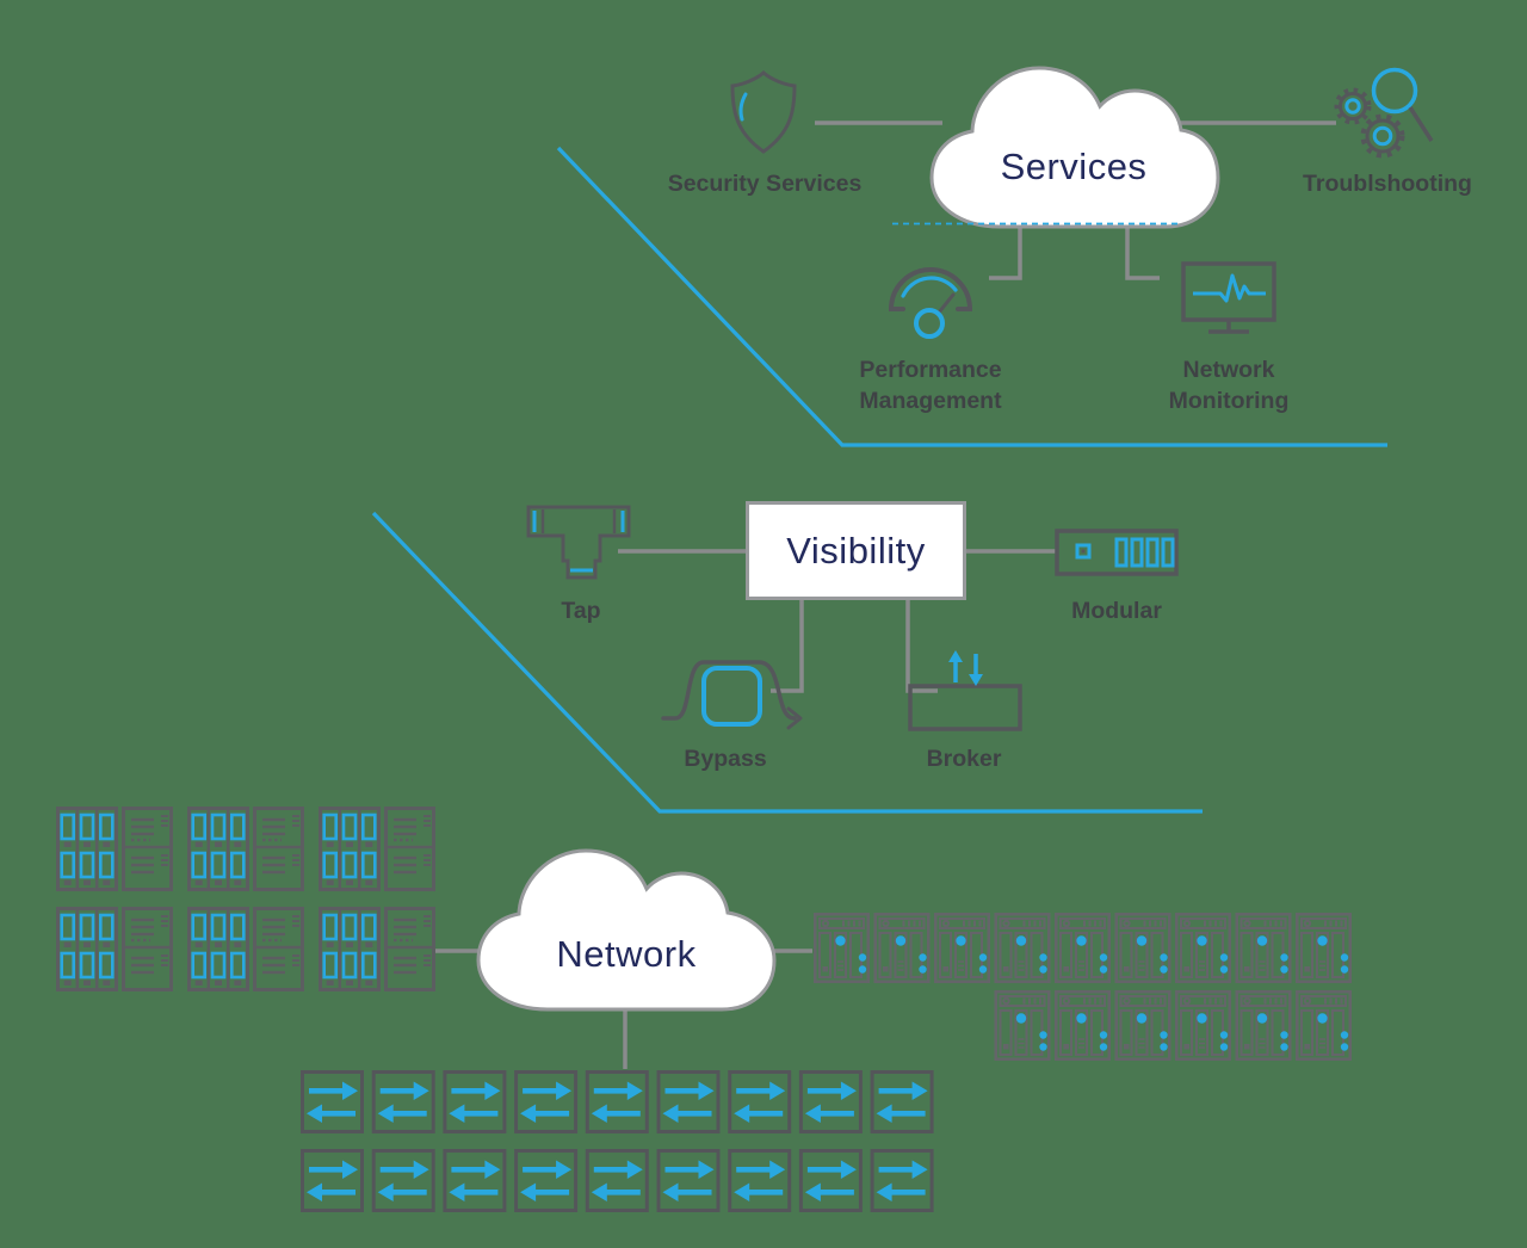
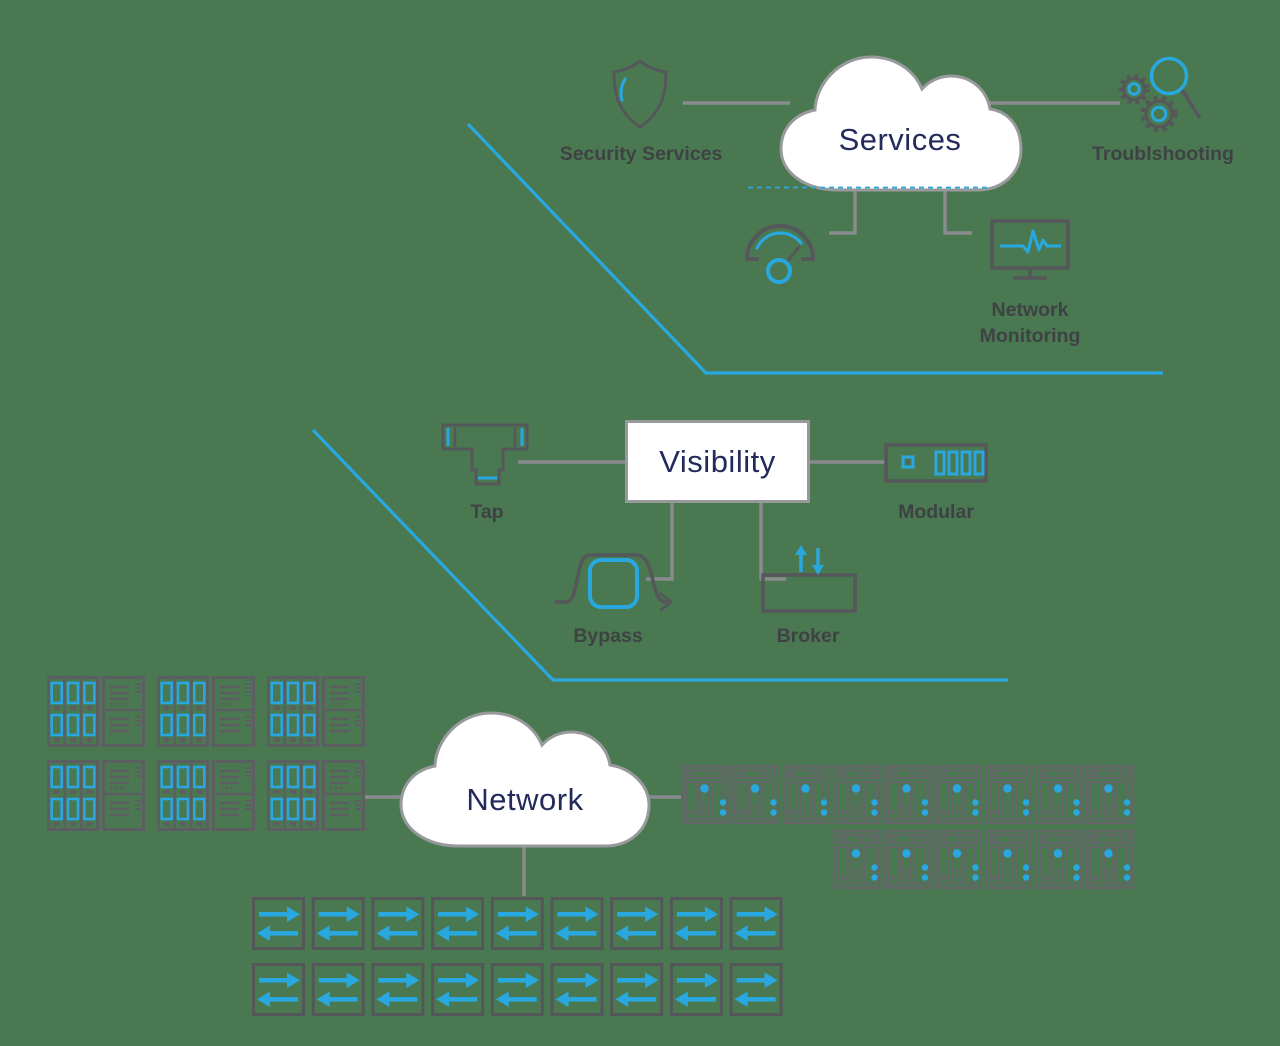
  Services
  Security Services
  Troublshooting
- Performance Management
  Network Monitoring
  Visibility
  Tap
  Modular
  Bypass
  Broker
  Network
